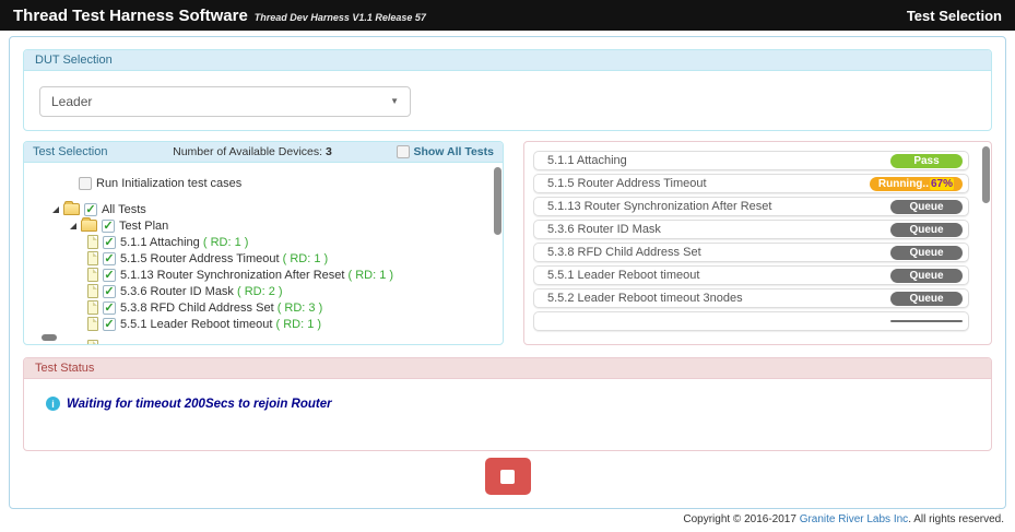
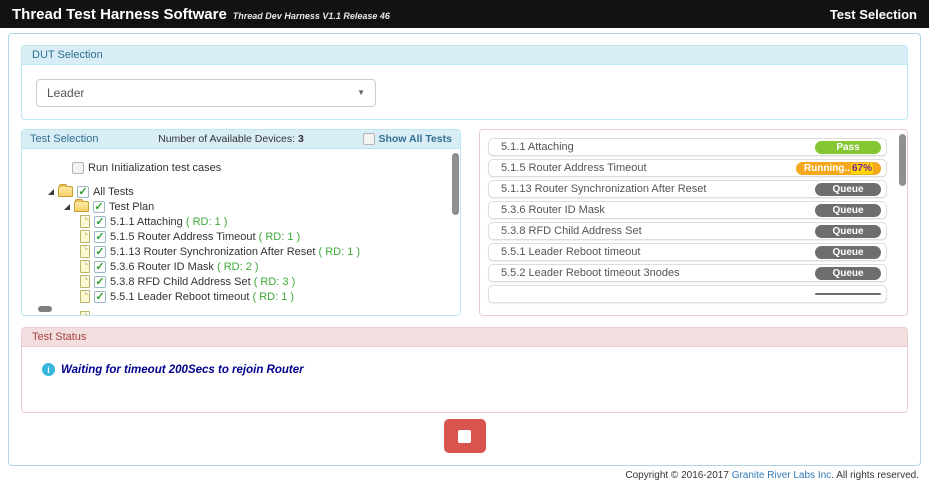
  Thread Test Harness Software
- Thread Dev Harness V1.1 Release 57
+ Thread Dev Harness V1.1 Release 46
  Test Selection
  DUT Selection
  Leader
  ▼
  Test Selection
  Number of Available Devices: 3
  Show All Tests
  Run Initialization test cases
  ✓
  All Tests
  ✓
  Test Plan
  ✓
  5.1.1 Attaching ( RD: 1 )
  ✓
  5.1.5 Router Address Timeout ( RD: 1 )
  ✓
  5.1.13 Router Synchronization After Reset ( RD: 1 )
  ✓
  5.3.6 Router ID Mask ( RD: 2 )
  ✓
  5.3.8 RFD Child Address Set ( RD: 3 )
  ✓
  5.5.1 Leader Reboot timeout ( RD: 1 )
  5.1.1 Attaching
  Pass
  5.1.5 Router Address Timeout
  Running..
  67%
  5.1.13 Router Synchronization After Reset
  Queue
  5.3.6 Router ID Mask
  Queue
  5.3.8 RFD Child Address Set
  Queue
  5.5.1 Leader Reboot timeout
  Queue
  5.5.2 Leader Reboot timeout 3nodes
  Queue
  Test Status
  i
  Waiting for timeout 200Secs to rejoin Router
  Copyright © 2016-2017 Granite River Labs Inc. All rights reserved.
